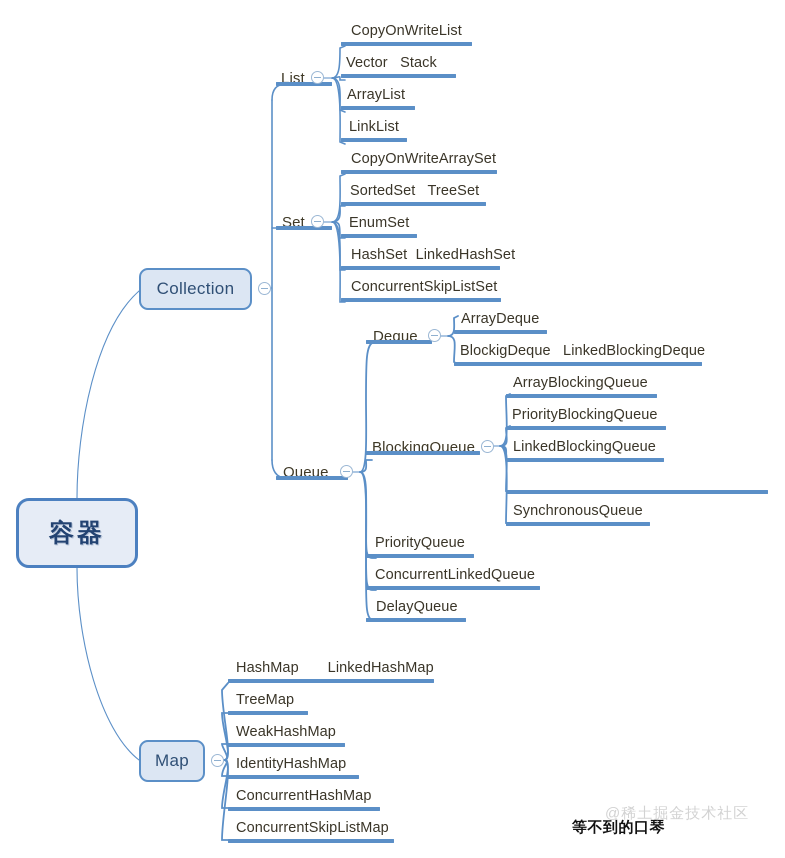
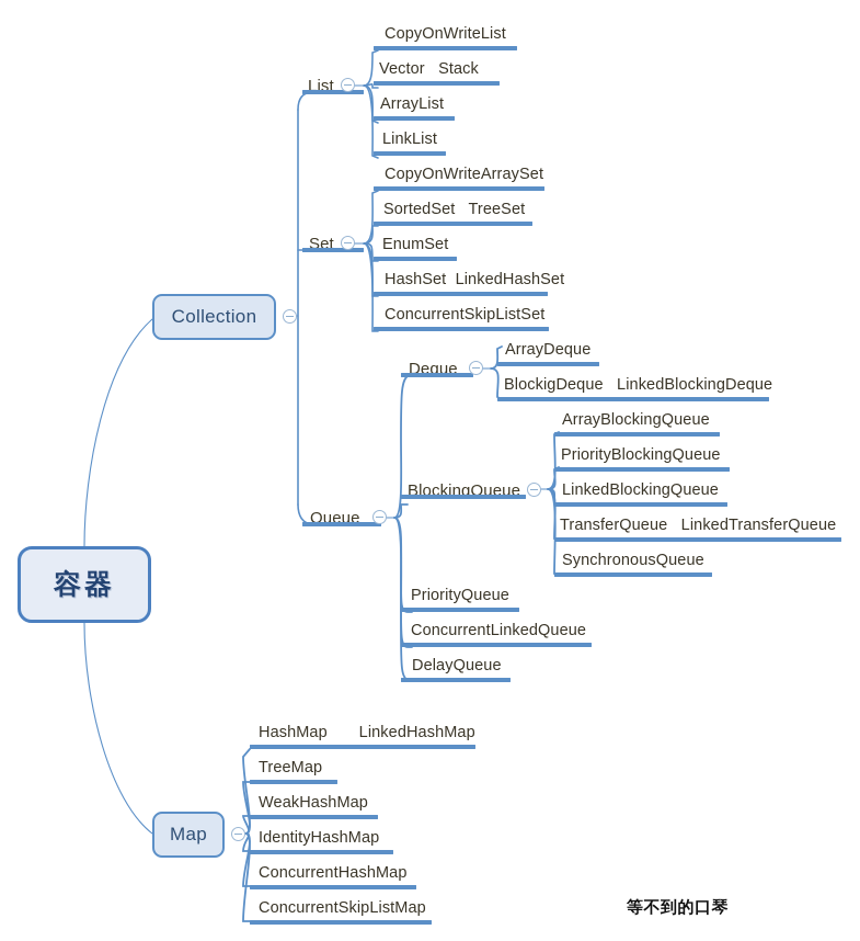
  容器
  Collection
  Map
  List
  Set
  Queue
  Deque
  BlockingQueue
  CopyOnWriteList
  Vector Stack
  ArrayList
  LinkList
  CopyOnWriteArraySet
  SortedSet TreeSet
  EnumSet
  HashSet LinkedHashSet
  ConcurrentSkipListSet
  ArrayDeque
  BlockigDeque LinkedBlockingDeque
  ArrayBlockingQueue
  PriorityBlockingQueue
  LinkedBlockingQueue
+ TransferQueue LinkedTransferQueue
  SynchronousQueue
  PriorityQueue
  ConcurrentLinkedQueue
  DelayQueue
  HashMap LinkedHashMap
  TreeMap
  WeakHashMap
  IdentityHashMap
  ConcurrentHashMap
  ConcurrentSkipListMap
- @稀土掘金技术社区
  等不到的口琴
